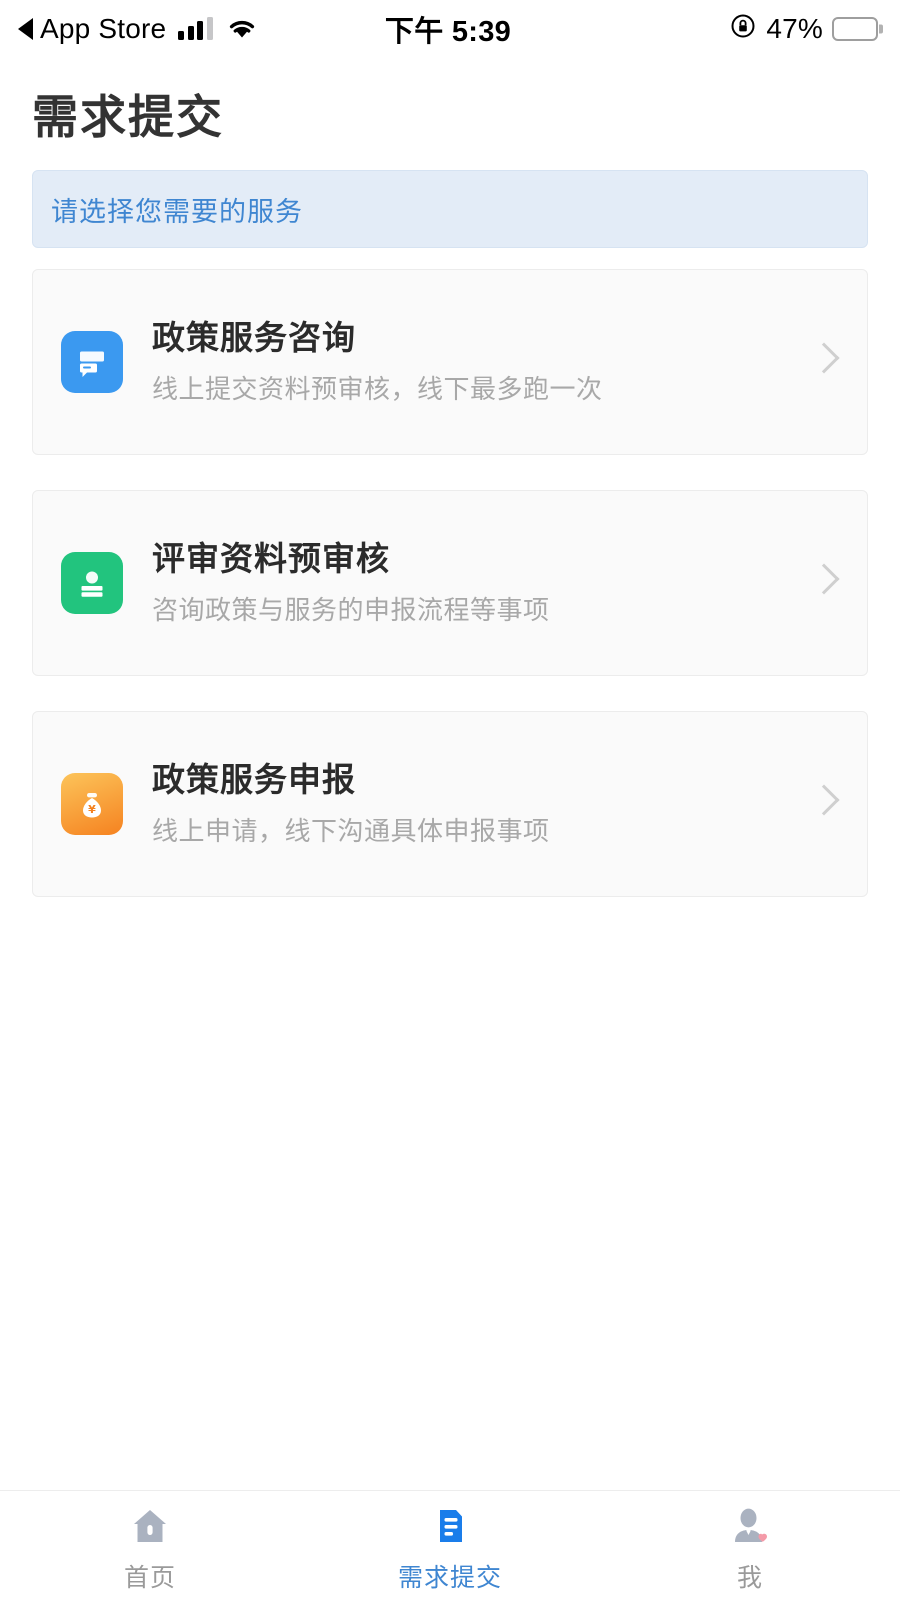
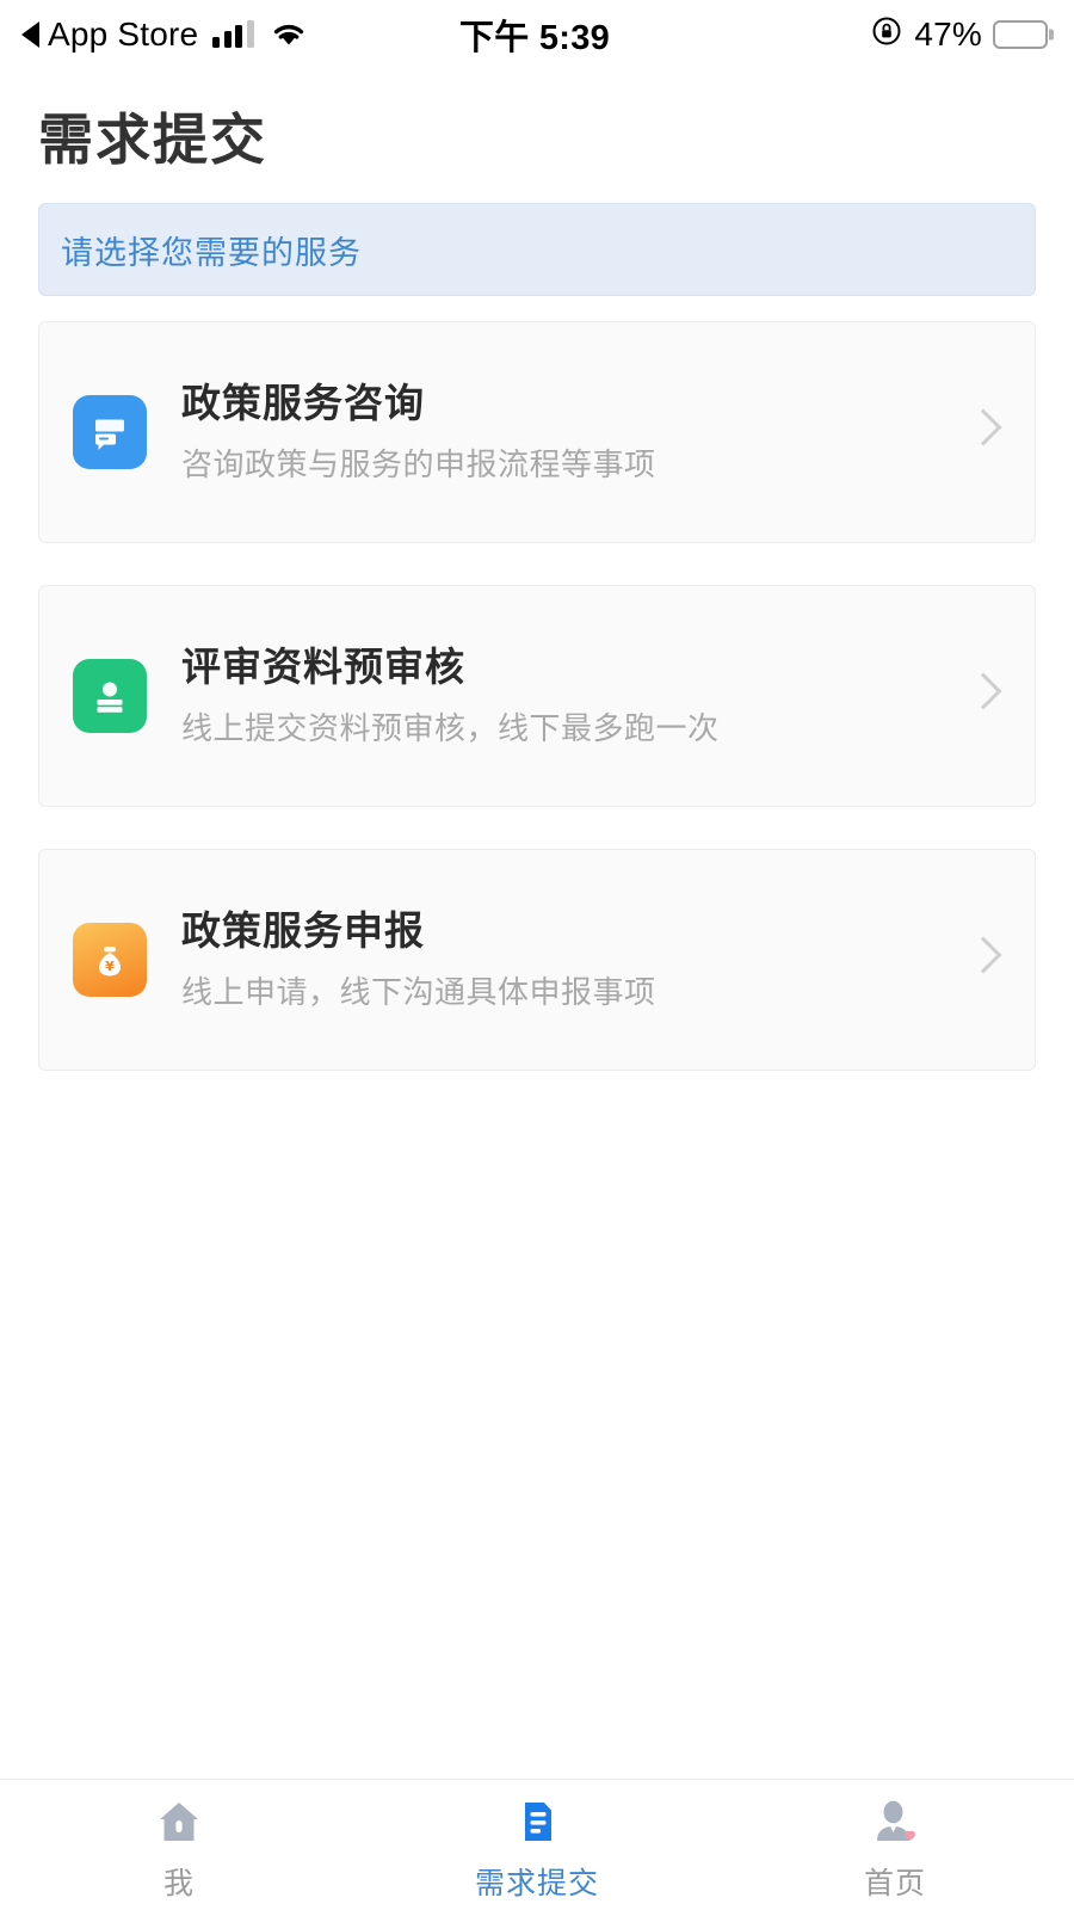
  App Store
  下午 5:39
  47%
  需求提交
  请选择您需要的服务
  政策服务咨询
- 线上提交资料预审核，线下最多跑一次
+ 咨询政策与服务的申报流程等事项
  评审资料预审核
- 咨询政策与服务的申报流程等事项
+ 线上提交资料预审核，线下最多跑一次
  ¥
  政策服务申报
  线上申请，线下沟通具体申报事项
- 首页
+ 我
  需求提交
- 我
+ 首页
